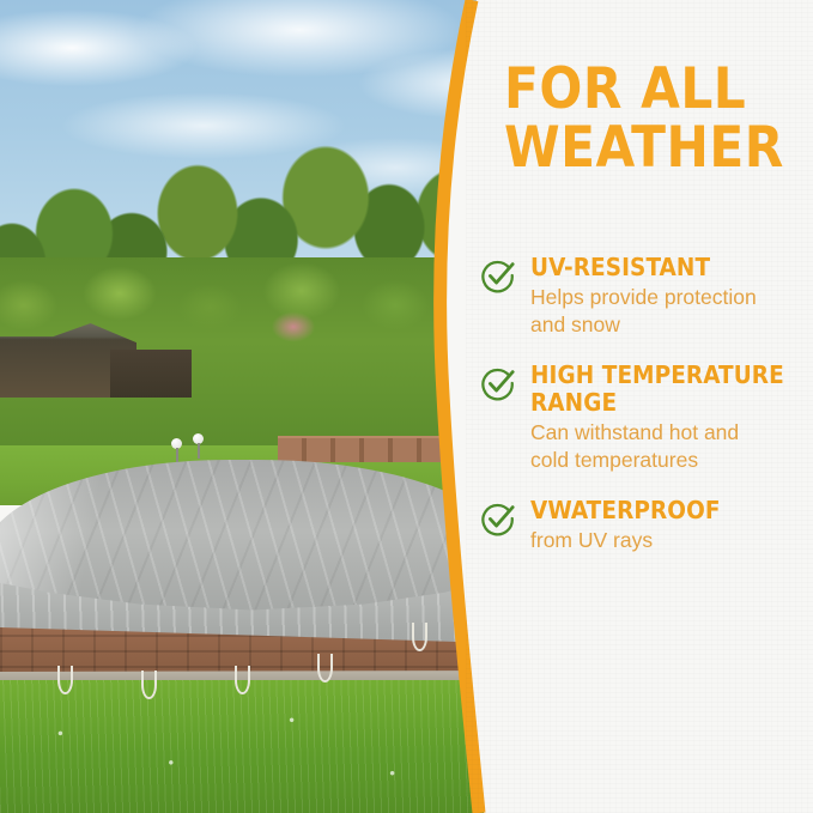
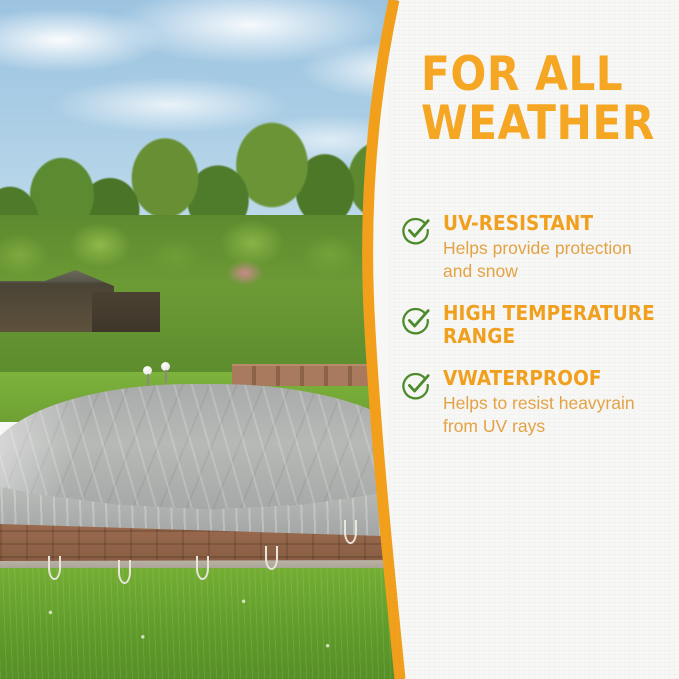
  FOR ALL
  WEATHER
  UV-RESISTANT
  Helps provide protection
  and snow
  HIGH TEMPERATURE RANGE
- Can withstand hot and
- cold temperatures
  VWATERPROOF
+ Helps to resist heavyrain
  from UV rays
